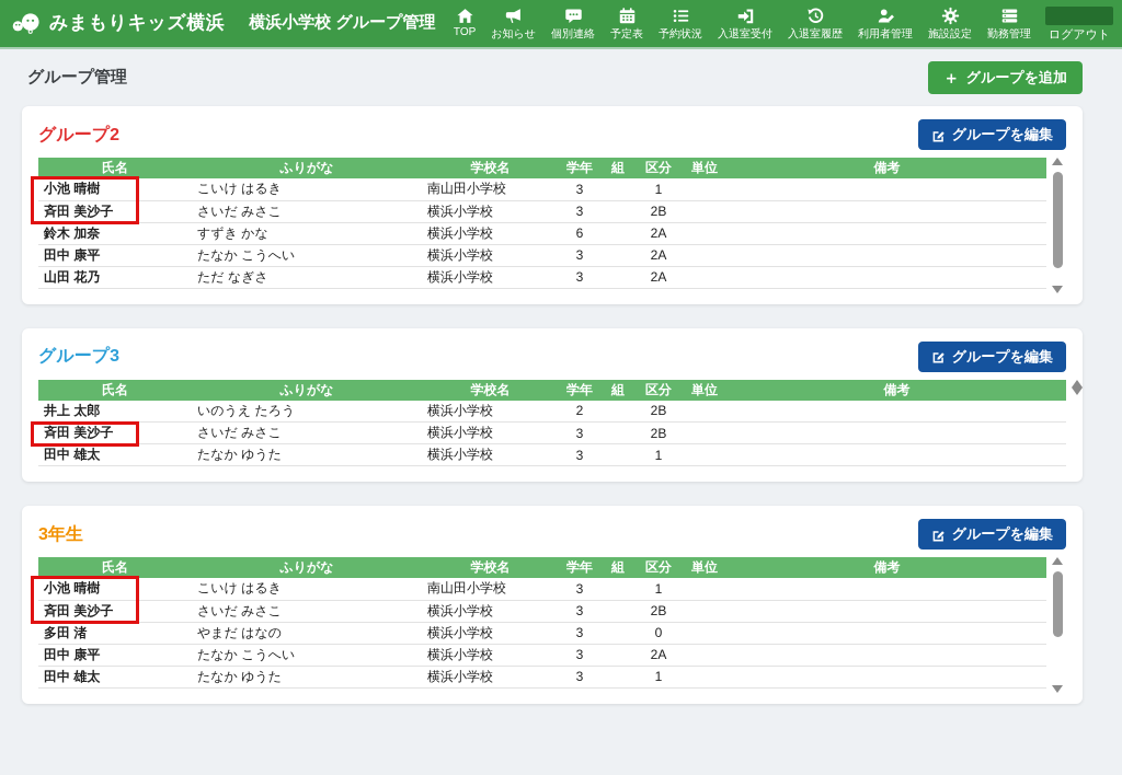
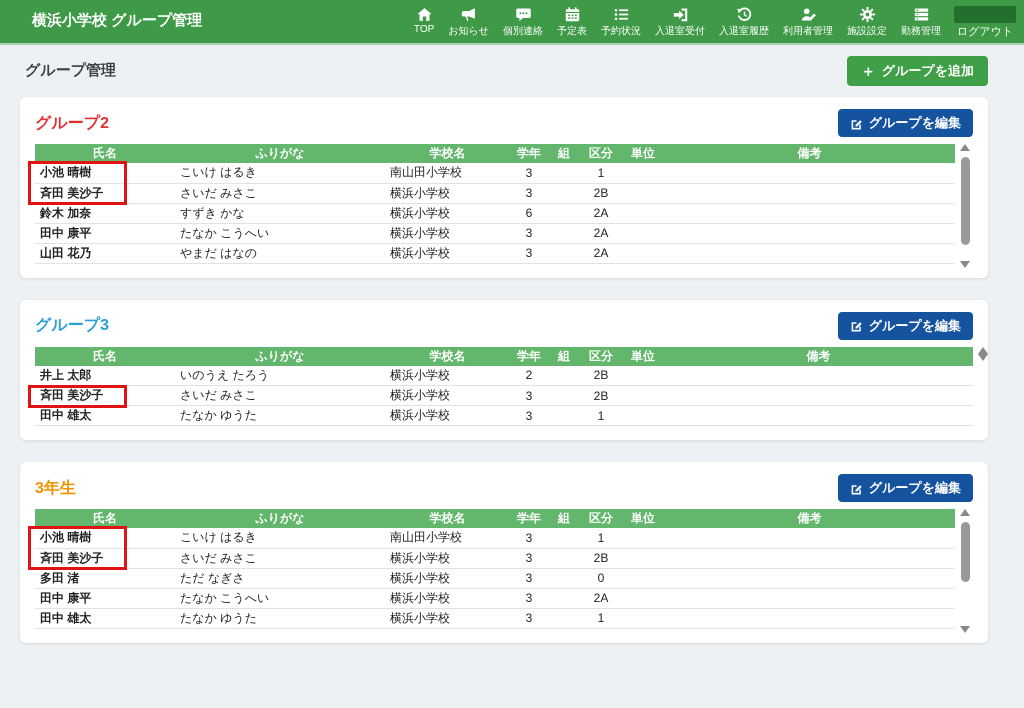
- みまもりキッズ横浜
  横浜小学校 グループ管理
  TOP
  お知らせ
  個別連絡
  予定表
  予約状況
  入退室受付
  入退室履歴
  利用者管理
  施設設定
  勤務管理
  ログアウト
  グループ管理
  ＋
  グループを追加
  グループ2
  グループを編集
  氏名	ふりがな	学校名	学年	組	区分	単位	備考
  小池 晴樹	こいけ はるき	南山田小学校	3		1
  斉田 美沙子	さいだ みさこ	横浜小学校	3		2B
  鈴木 加奈	すずき かな	横浜小学校	6		2A
  田中 康平	たなか こうへい	横浜小学校	3		2A
- 山田 花乃	ただ なぎさ	横浜小学校	3		2A
+ 山田 花乃	やまだ はなの	横浜小学校	3		2A
  グループ3
  グループを編集
  氏名	ふりがな	学校名	学年	組	区分	単位	備考
  井上 太郎	いのうえ たろう	横浜小学校	2		2B
  斉田 美沙子	さいだ みさこ	横浜小学校	3		2B
  田中 雄太	たなか ゆうた	横浜小学校	3		1
  3年生
  グループを編集
  氏名	ふりがな	学校名	学年	組	区分	単位	備考
  小池 晴樹	こいけ はるき	南山田小学校	3		1
  斉田 美沙子	さいだ みさこ	横浜小学校	3		2B
- 多田 渚	やまだ はなの	横浜小学校	3		0
+ 多田 渚	ただ なぎさ	横浜小学校	3		0
  田中 康平	たなか こうへい	横浜小学校	3		2A
  田中 雄太	たなか ゆうた	横浜小学校	3		1
